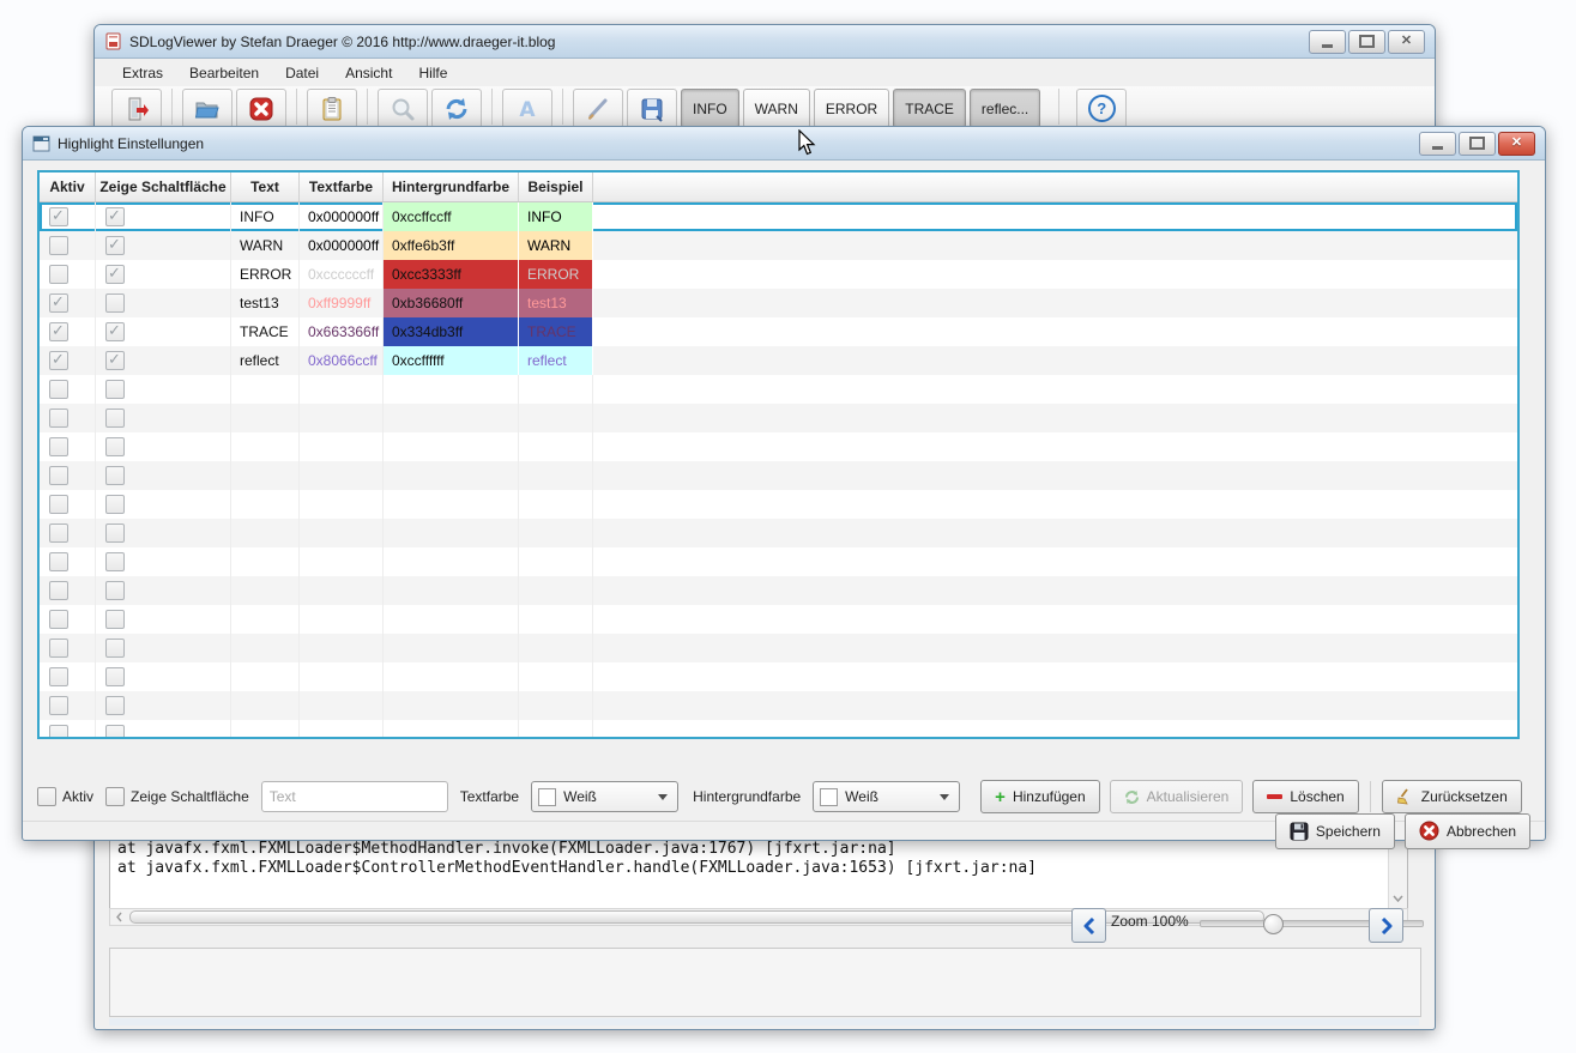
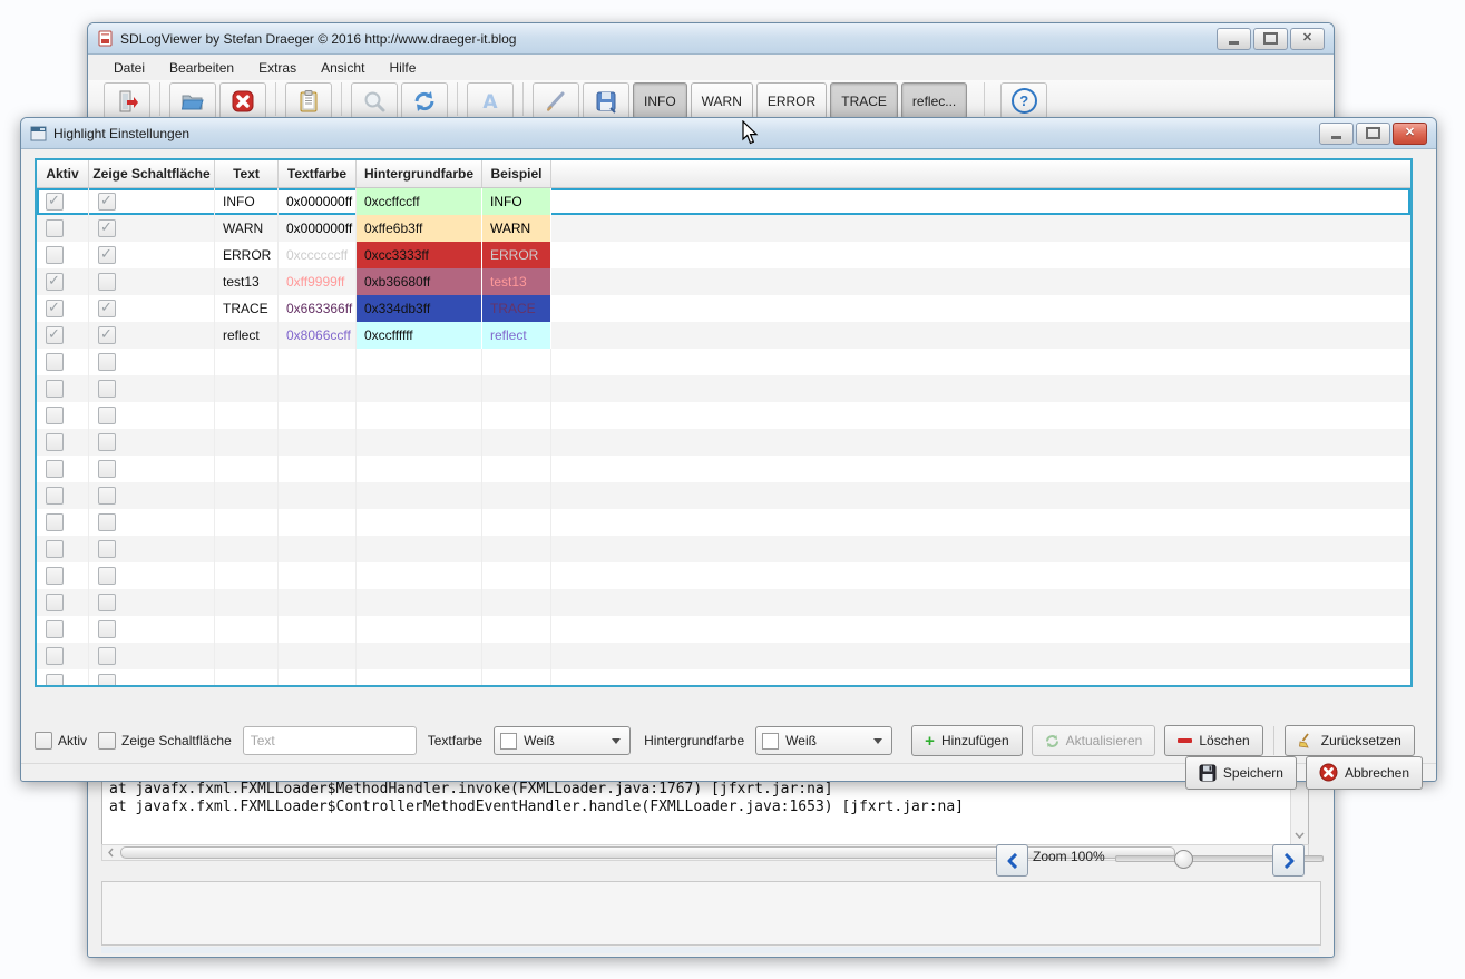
  SDLogViewer by Stefan Draeger © 2016 http://www.draeger-it.blog
  ✕
- Extras
+ Datei
  Bearbeiten
- Datei
+ Extras
  Ansicht
  Hilfe
  A
  INFO
  WARN
  ERROR
  TRACE
  reflec...
  ?
  at javafx.fxml.FXMLLoader$MethodHandler.invoke(FXMLLoader.java:1767) [jfxrt.jar:na]
  at javafx.fxml.FXMLLoader$ControllerMethodEventHandler.handle(FXMLLoader.java:1653) [jfxrt.jar:na]
  Zoom 100%
  Highlight Einstellungen
  ✕
  Aktiv
  Zeige Schaltfläche
  Text
  Textfarbe
  Hintergrundfarbe
  Beispiel
  INFO
  0x000000ff
  0xccffccff
  INFO
  WARN
  0x000000ff
  0xffe6b3ff
  WARN
  ERROR
  0xccccccff
  0xcc3333ff
  ERROR
  test13
  0xff9999ff
  0xb36680ff
  test13
  TRACE
  0x663366ff
  0x334db3ff
  TRACE
  reflect
  0x8066ccff
  0xccffffff
  reflect
  Aktiv
  Zeige Schaltfläche
  Text
  Textfarbe
  Weiß
  Hintergrundfarbe
  Weiß
  +
  Hinzufügen
  Aktualisieren
  Löschen
  Zurücksetzen
  Speichern
  Abbrechen
